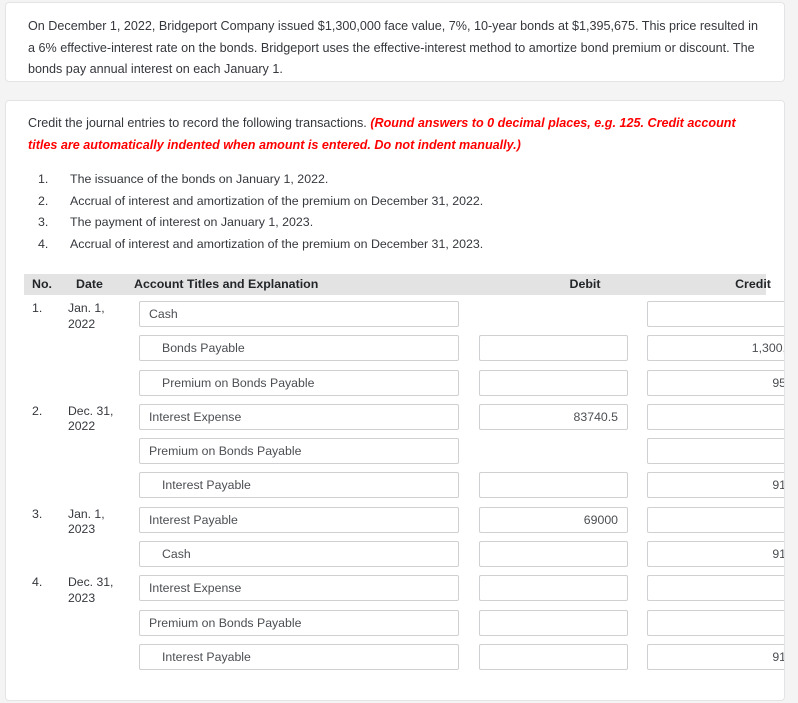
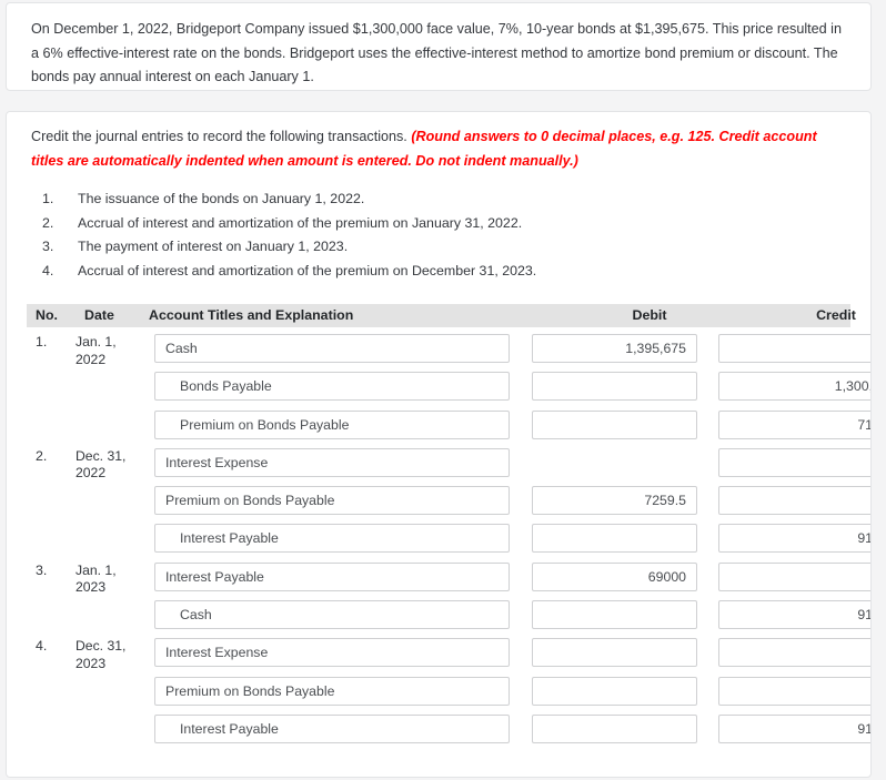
  On December 1, 2022, Bridgeport Company issued $1,300,000 face value, 7%, 10-year bonds at $1,395,675. This price resulted in a 6% effective-interest rate on the bonds. Bridgeport uses the effective-interest method to amortize bond premium or discount. The bonds pay annual interest on each January 1.
  Credit the journal entries to record the following transactions. (Round answers to 0 decimal places, e.g. 125. Credit account titles are automatically indented when amount is entered. Do not indent manually.)
  1.
  The issuance of the bonds on January 1, 2022.
  2.
- Accrual of interest and amortization of the premium on December 31, 2022.
+ Accrual of interest and amortization of the premium on January 31, 2022.
  3.
  The payment of interest on January 1, 2023.
  4.
  Accrual of interest and amortization of the premium on December 31, 2023.
  No.
  Date
  Account Titles and Explanation
  Debit
  Credit
  1.
  Jan. 1,
  2022
  Cash
+ 1,395,675
  Bonds Payable
  1,300
  Premium on Bonds Payable
- 95
+ 71
  2.
  Dec. 31,
  2022
  Interest Expense
- 83740.5
  Premium on Bonds Payable
+ 7259.5
  Interest Payable
  91
  3.
  Jan. 1,
  2023
  Interest Payable
  69000
  Cash
  91
  4.
  Dec. 31,
  2023
  Interest Expense
  Premium on Bonds Payable
  Interest Payable
  91
